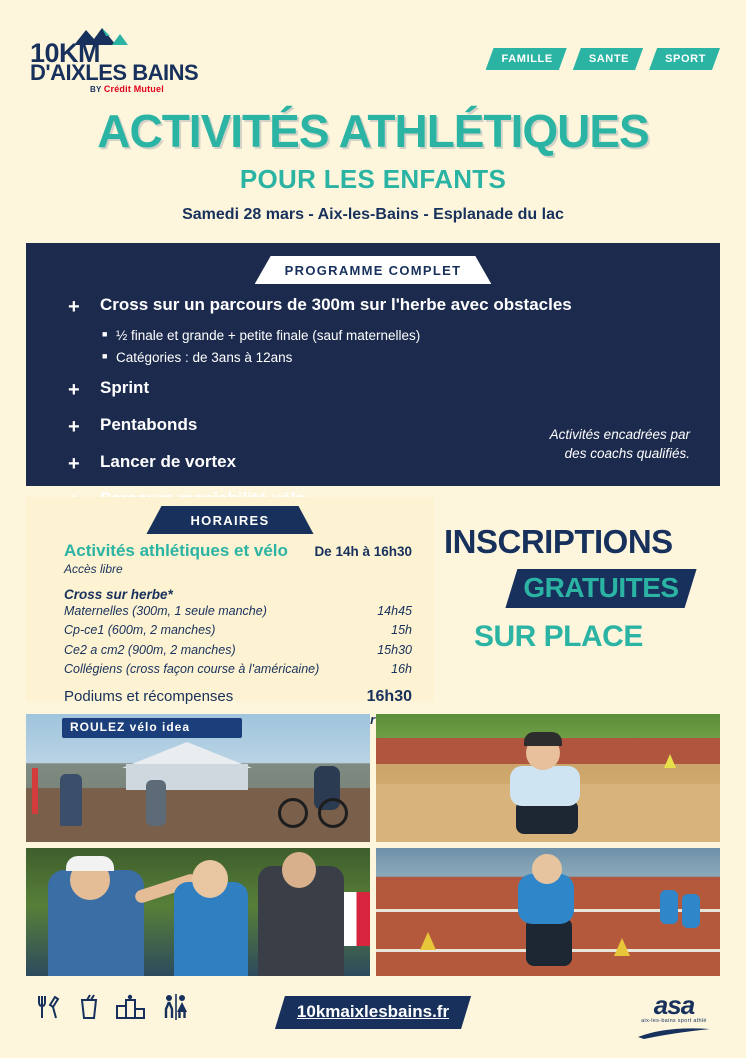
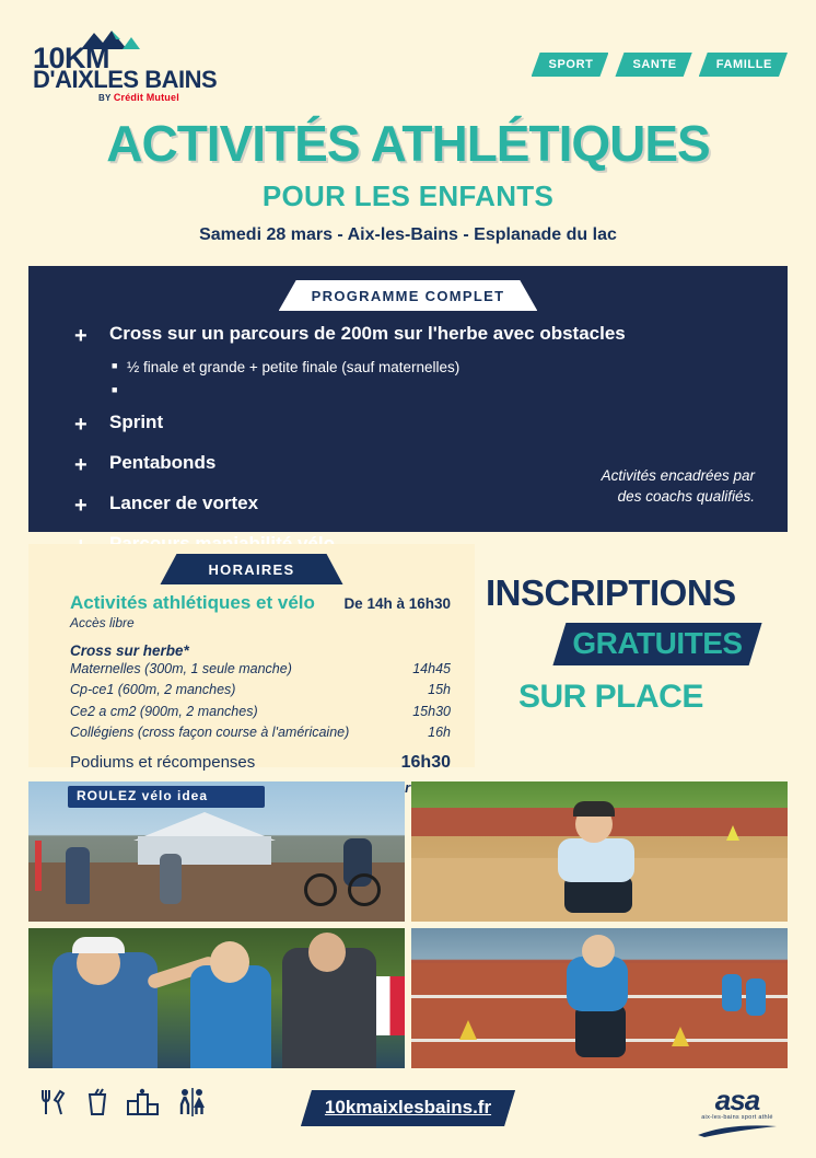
  10KM
  D'AIXLES BAINS
  BY Crédit Mutuel
- FAMILLE
+ SPORT
  SANTE
- SPORT
+ FAMILLE
  ACTIVITÉS ATHLÉTIQUES
  POUR LES ENFANTS
  Samedi 28 mars - Aix-les-Bains - Esplanade du lac
  PROGRAMME COMPLET
  +
- Cross sur un parcours de 300m sur l'herbe avec obstacles
+ Cross sur un parcours de 200m sur l'herbe avec obstacles
  ■
  ½ finale et grande + petite finale (sauf maternelles)
  ■
- Catégories : de 3ans à 12ans
  +
  Sprint
  +
  Pentabonds
  +
  Lancer de vortex
  Activités encadrées par
  des coachs qualifiés.
  HORAIRES
  Activités athlétiques et vélo
  De 14h à 16h30
  Accès libre
  Cross sur herbe*
  Maternelles (300m, 1 seule manche)
  14h45
  Cp-ce1 (600m, 2 manches)
  15h
  Ce2 a cm2 (900m, 2 manches)
  15h30
  Collégiens (cross façon course à l'américaine)
  16h
  Podiums et récompenses
  16h30
  INSCRIPTIONS
  GRATUITES
  SUR PLACE
  ROULEZ vélo idea
  10kmaixlesbains.fr
  asa
